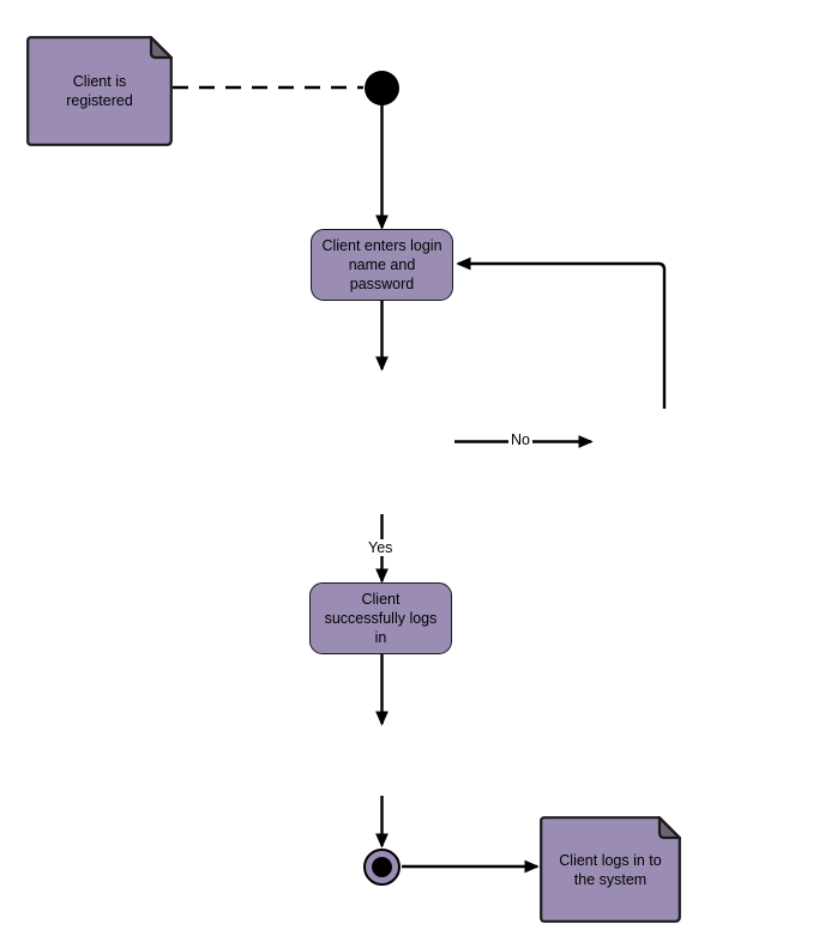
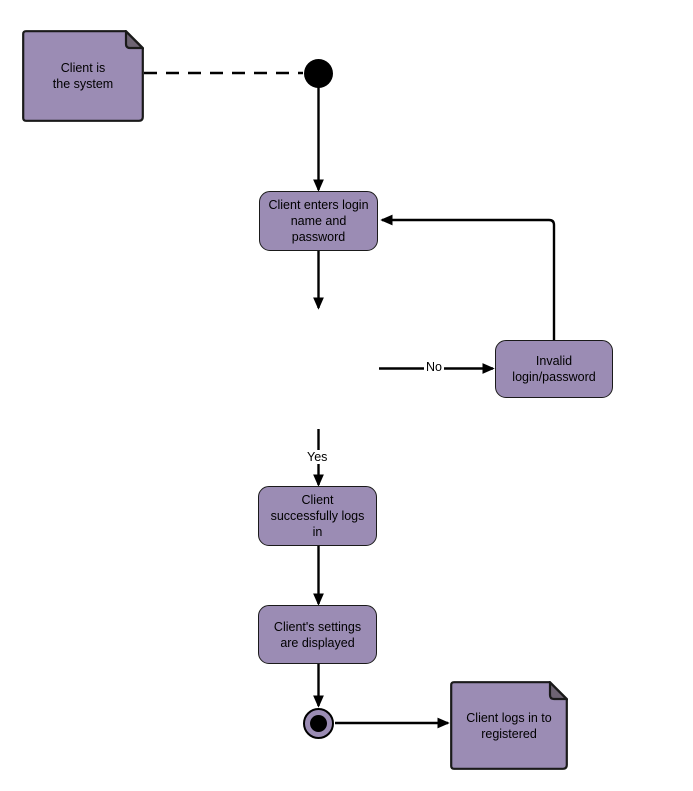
  Client is
- registered
+ the system
  Client enters login
  name and
  password
  No
  Yes
+ Invalid
+ login/password
  Client
  successfully logs
  in
+ Client's settings
+ are displayed
  Client logs in to
- the system
+ registered
